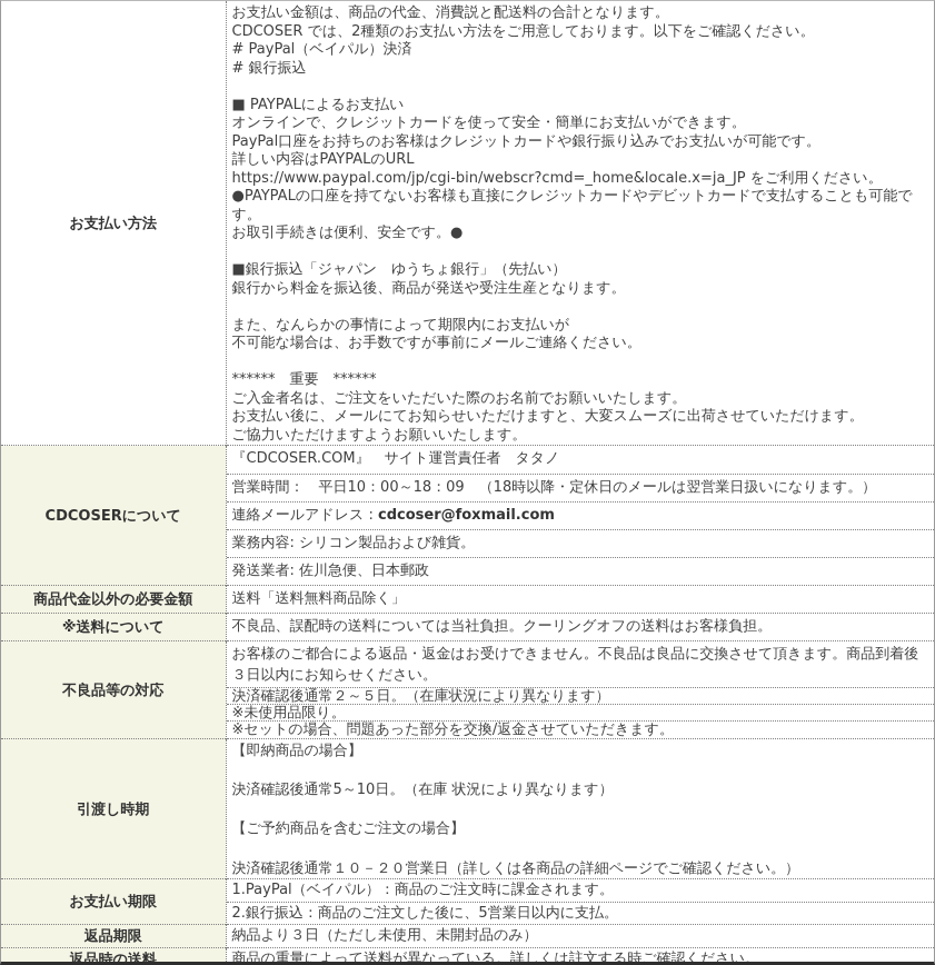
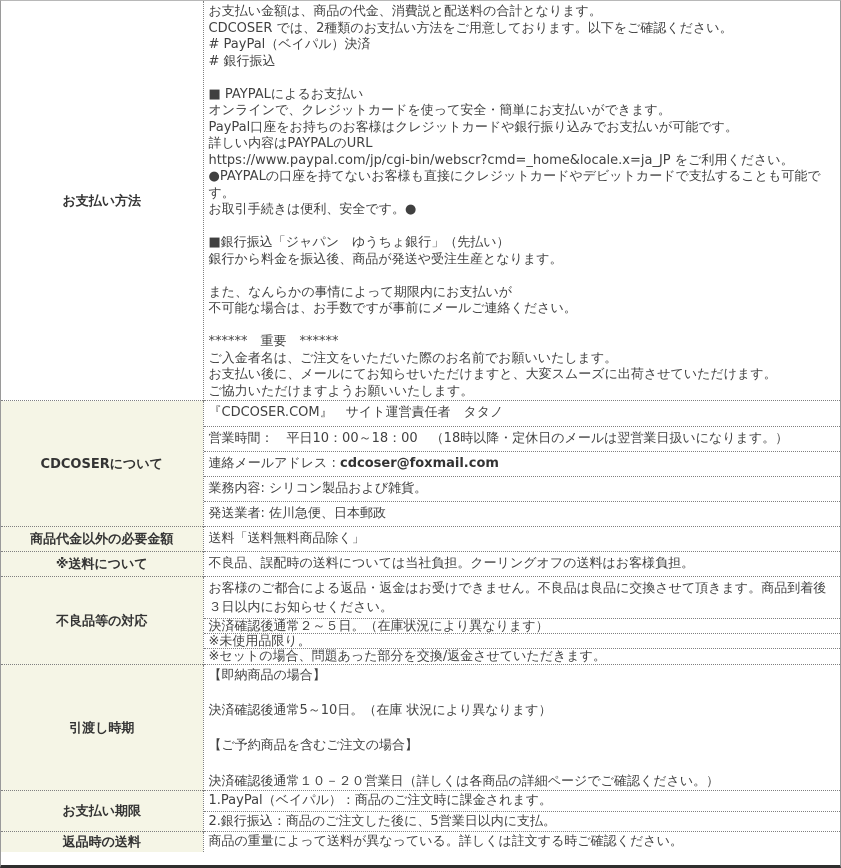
  お支払い方法	お支払い金額は、商品の代金、消費説と配送料の合計となります。 CDCOSER では、2種類のお支払い方法をご用意しております。以下をご確認ください。 # PayPal（ベイパル）決済 # 銀行振込 ■ PAYPALによるお支払い オンラインで、クレジットカードを使って安全・簡単にお支払いができます。 PayPal口座をお持ちのお客様はクレジットカードや銀行振り込みでお支払いが可能です。 詳しい内容はPAYPALのURL https://www.paypal.com/jp/cgi-bin/webscr?cmd=_home&locale.x=ja_JP をご利用ください。 ●PAYPALの口座を持てないお客様も直接にクレジットカードやデビットカードで支払することも可能です。 お取引手続きは便利、安全です。● ■銀行振込「ジャパン ゆうちょ銀行」（先払い） 銀行から料金を振込後、商品が発送や受注生産となります。 また、なんらかの事情によって期限内にお支払いが 不可能な場合は、お手数ですが事前にメールご連絡ください。 ****** 重要 ****** ご入金者名は、ご注文をいただいた際のお名前でお願いいたします。 お支払い後に、メールにてお知らせいただけますと、大変スムーズに出荷させていただけます。 ご協力いただけますようお願いいたします。
- CDCOSERについて	『CDCOSER.COM』 サイト運営責任者 タタノ 営業時間： 平日10：00～18：09 （18時以降・定休日のメールは翌営業日扱いになります。） 連絡メールアドレス : cdcoser@foxmail.com 業務内容: シリコン製品および雑貨。 発送業者: 佐川急便、日本郵政
+ CDCOSERについて	『CDCOSER.COM』 サイト運営責任者 タタノ 営業時間： 平日10：00～18：00 （18時以降・定休日のメールは翌営業日扱いになります。） 連絡メールアドレス : cdcoser@foxmail.com 業務内容: シリコン製品および雑貨。 発送業者: 佐川急便、日本郵政
  商品代金以外の必要金額	送料「送料無料商品除く」
  ※送料について	不良品、誤配時の送料については当社負担。クーリングオフの送料はお客様負担。
  不良品等の対応	お客様のご都合による返品・返金はお受けできません。不良品は良品に交換させて頂きます。商品到着後３日以内にお知らせください。 決済確認後通常２～５日。（在庫状況により異なります） ※未使用品限り。 ※セットの場合、問題あった部分を交換/返金させていただきます。
  引渡し時期	【即納商品の場合】 決済確認後通常5～10日。（在庫 状況により異なります） 【ご予約商品を含むご注文の場合】 決済確認後通常１０－２０営業日（詳しくは各商品の詳細ページでご確認ください。）
  お支払い期限	1.PayPal（ベイパル）：商品のご注文時に課金されます。 2.銀行振込：商品のご注文した後に、5営業日以内に支払。
- 返品期限	納品より３日（ただし未使用、未開封品のみ）
  返品時の送料	商品の重量によって送料が異なっている。詳しくは註文する時ご確認ください。
